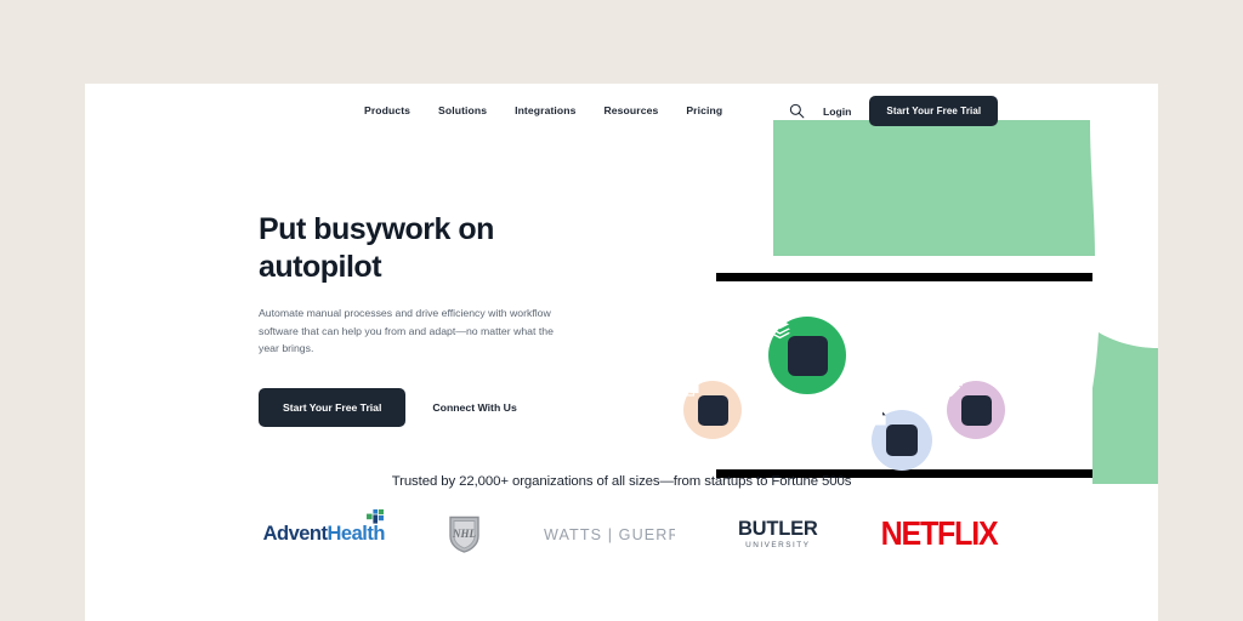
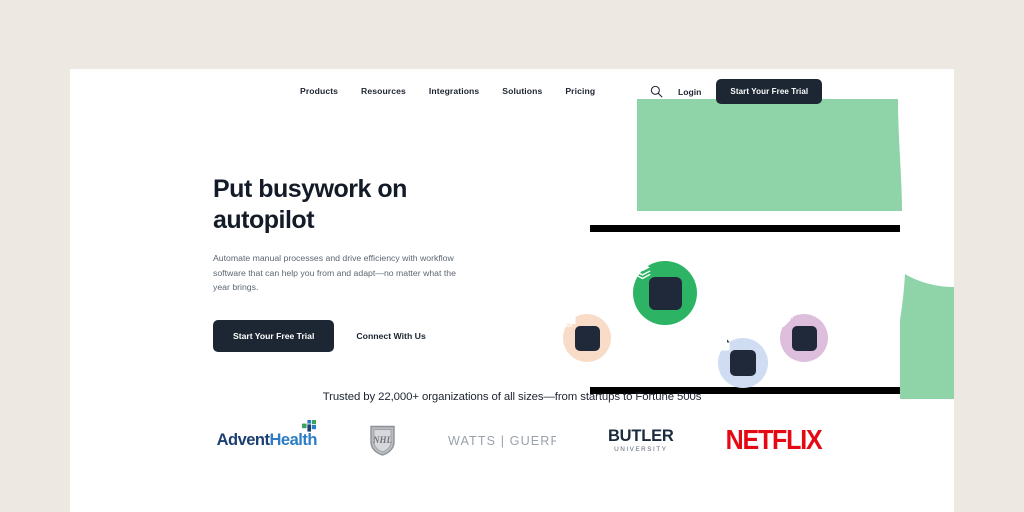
  Products
- Solutions
+ Resources
  Integrations
- Resources
+ Solutions
  Pricing
  Login
  Start Your Free Trial
  Put busywork on autopilot
  Automate manual processes and drive efficiency with workflow software that can help you from and adapt—no matter what the year brings.
  Start Your Free Trial
  Connect With Us
  Trusted by 22,000+ organizations of all sizes—from startups to Fortune 500s
  AdventHealth
  NHL
  WATTS | GUERR
  BUTLER
  NETFLIX
